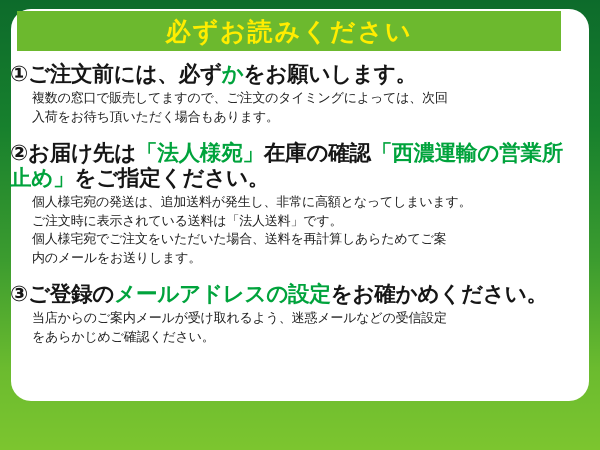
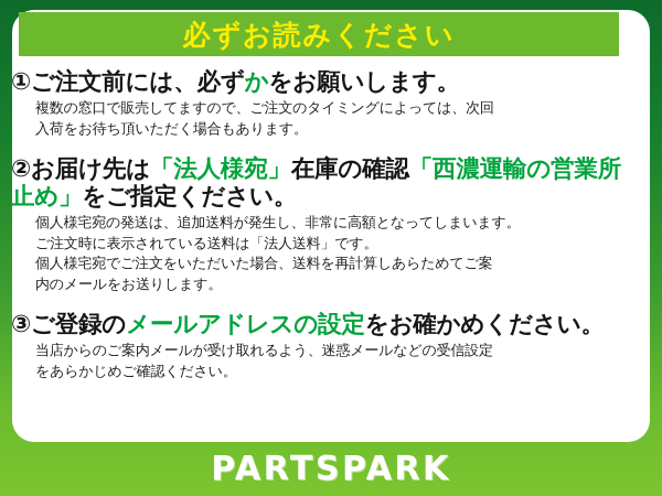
  必ずお読みください
  ①ご注文前には、必ずかをお願いします。
  複数の窓口で販売してますので、ご注文のタイミングによっては、次回
  入荷をお待ち頂いただく場合もあります。
  ②お届け先は「法人様宛」在庫の確認「西濃運輸の営業所止め」をご指定ください。
  個人様宅宛の発送は、追加送料が発生し、非常に高額となってしまいます。
  ご注文時に表示されている送料は「法人送料」です。
  個人様宅宛でご注文をいただいた場合、送料を再計算しあらためてご案
  内のメールをお送りします。
  ③ご登録のメールアドレスの設定をお確かめください。
  当店からのご案内メールが受け取れるよう、迷惑メールなどの受信設定
  をあらかじめご確認ください。
+ PARTSPARK
